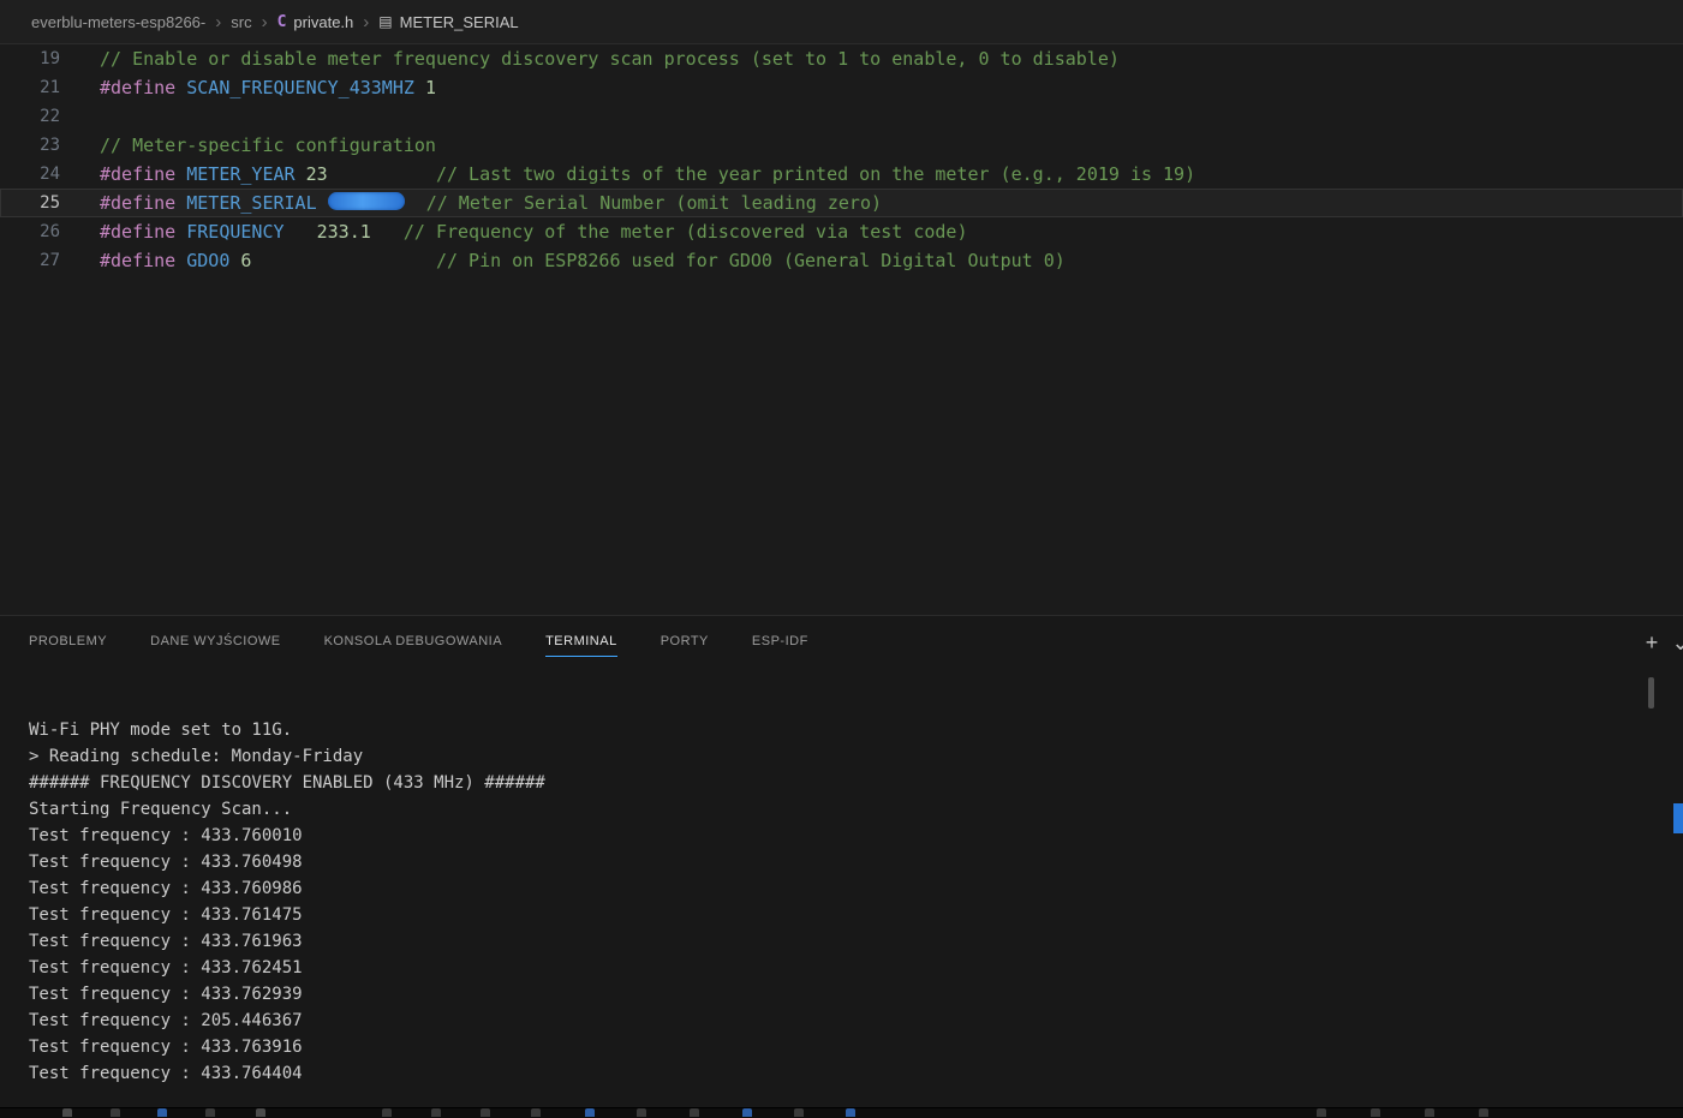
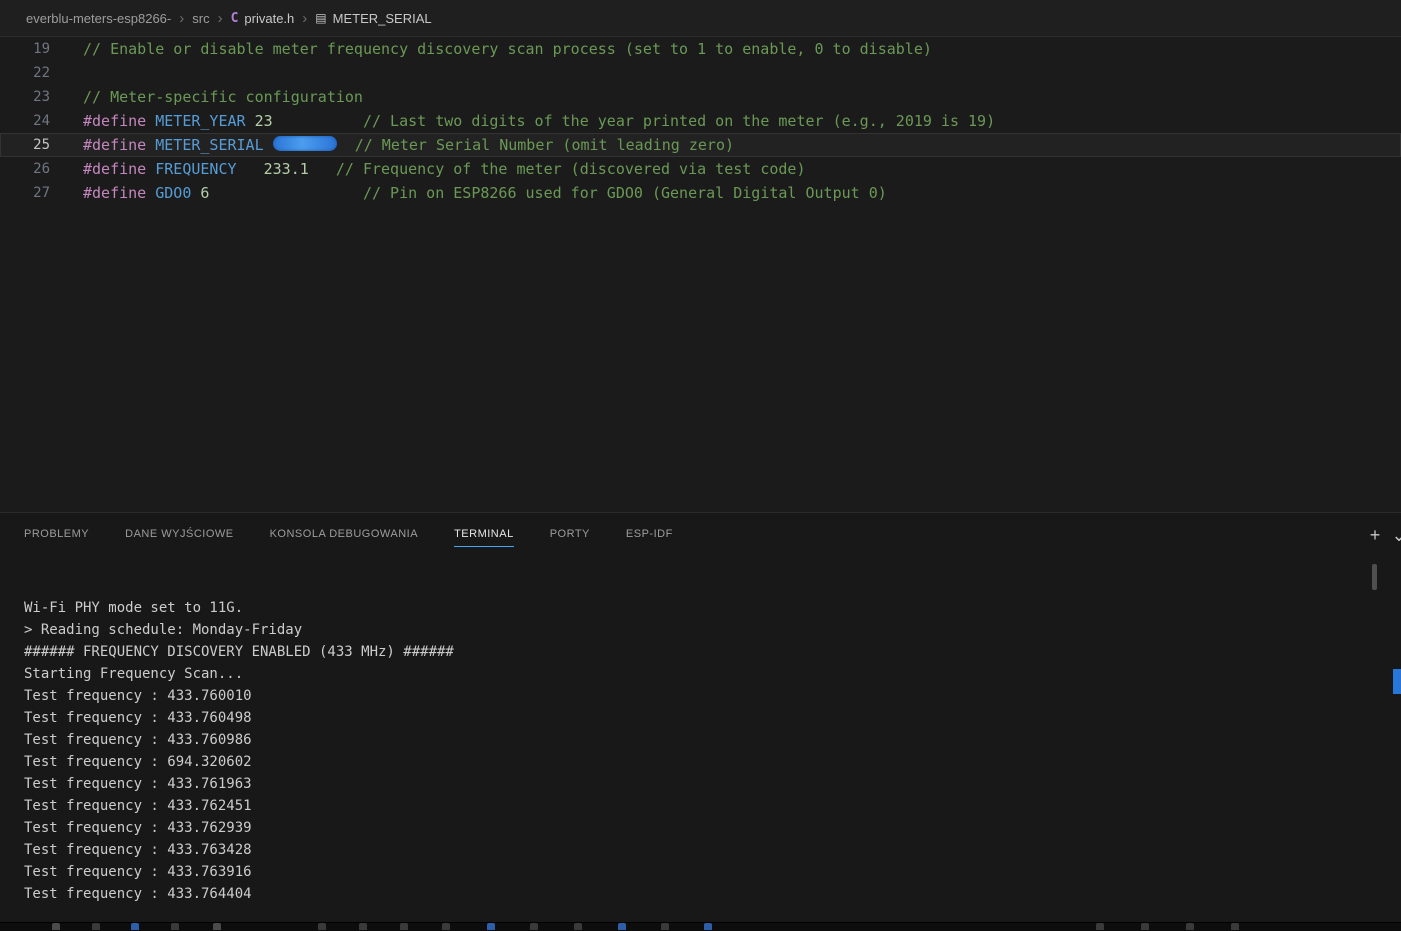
  everblu-meters-esp8266-
  ›
  src
  ›
  C
  private.h
  ›
  ▤
  METER_SERIAL
  19
  // Enable or disable meter frequency discovery scan process (set to 1 to enable, 0 to disable)
- 21
- #define SCAN_FREQUENCY_433MHZ 1
  22
  23
  // Meter-specific configuration
  24
  #define METER_YEAR 23 // Last two digits of the year printed on the meter (e.g., 2019 is 19)
  25
  #define METER_SERIAL // Meter Serial Number (omit leading zero)
  26
  #define FREQUENCY 233.1 // Frequency of the meter (discovered via test code)
  27
  #define GDO0 6 // Pin on ESP8266 used for GDO0 (General Digital Output 0)
  PROBLEMY
  DANE WYJŚCIOWE
  KONSOLA DEBUGOWANIA
  TERMINAL
  PORTY
  ESP-IDF
  +
  ⌄
  Wi-Fi PHY mode set to 11G.
  > Reading schedule: Monday-Friday
  ###### FREQUENCY DISCOVERY ENABLED (433 MHz) ######
  Starting Frequency Scan...
  Test frequency : 433.760010
  Test frequency : 433.760498
  Test frequency : 433.760986
- Test frequency : 433.761475
+ Test frequency : 694.320602
  Test frequency : 433.761963
  Test frequency : 433.762451
  Test frequency : 433.762939
- Test frequency : 205.446367
+ Test frequency : 433.763428
  Test frequency : 433.763916
  Test frequency : 433.764404
